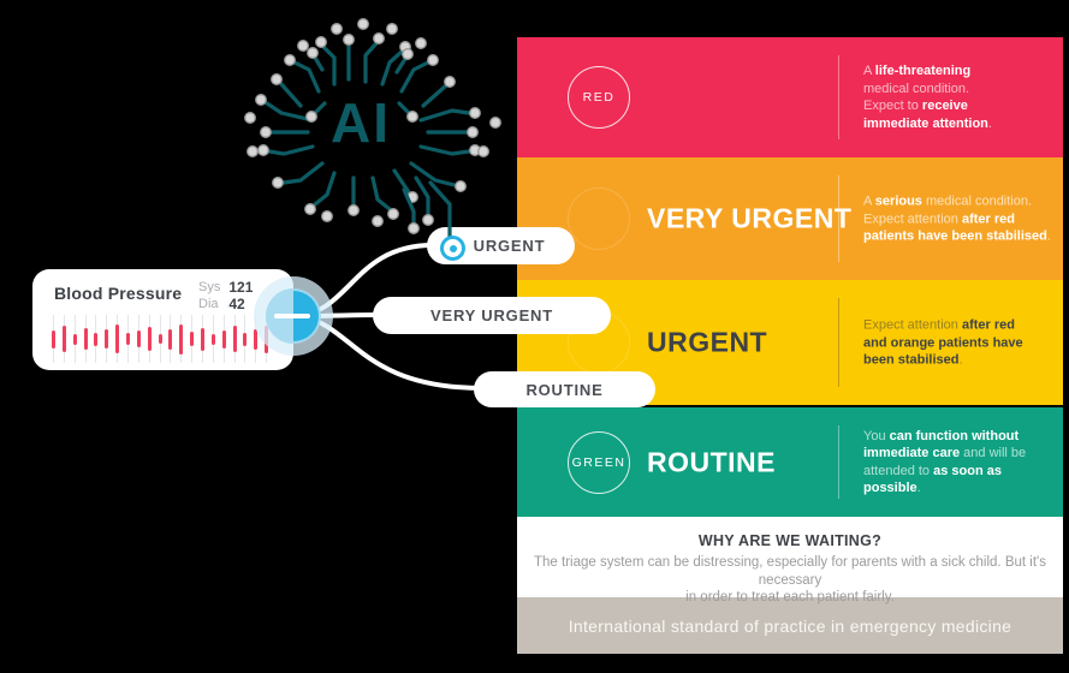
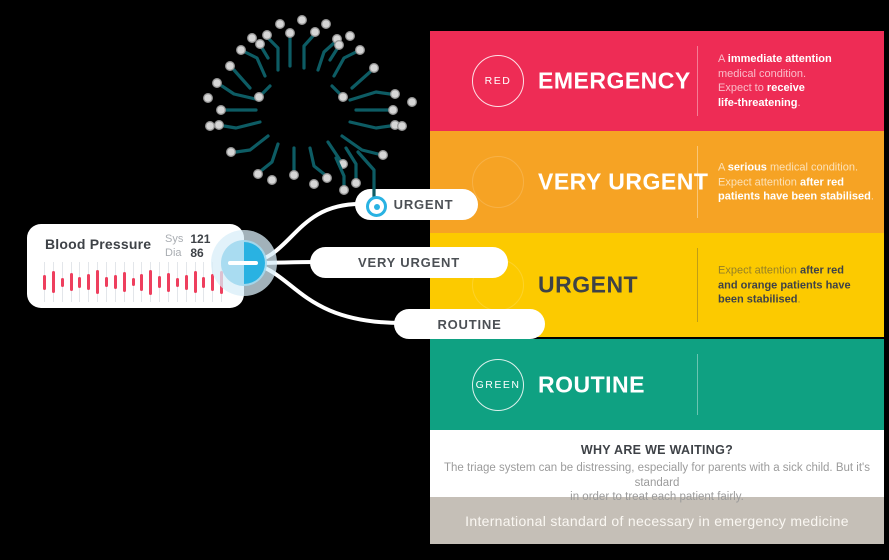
- AI
  Blood Pressure
  Sys	121
- Dia	42
+ Dia	86
  URGENT
  VERY URGENT
  ROUTINE
  RED
+ EMERGENCY
- A life-threatening
+ A immediate attention
  medical condition.
  Expect to receive
- immediate attention.
+ life-threatening.
  VERY URGENT
  A serious medical condition.
  Expect attention after red
  patients have been stabilised.
  URGENT
  Expect attention after red
  and orange patients have
  been stabilised.
  GREEN
  ROUTINE
- You can function without
- immediate care and will be
- attended to as soon as possible.
  WHY ARE WE WAITING?
- The triage system can be distressing, especially for parents with a sick child. But it's necessary
+ The triage system can be distressing, especially for parents with a sick child. But it's standard
  in order to treat each patient fairly.
- International standard of practice in emergency medicine
+ International standard of necessary in emergency medicine
